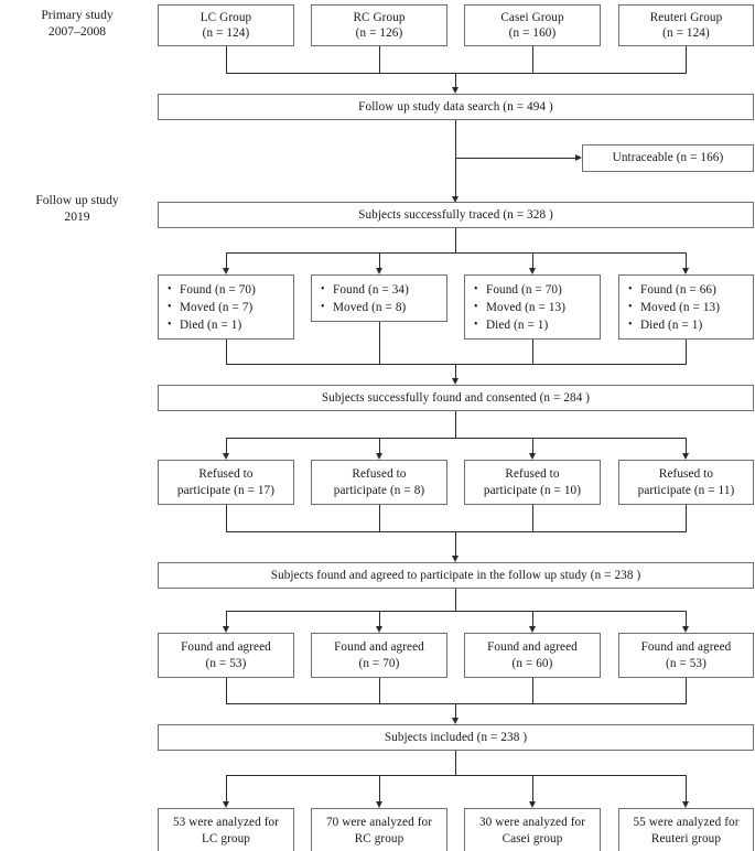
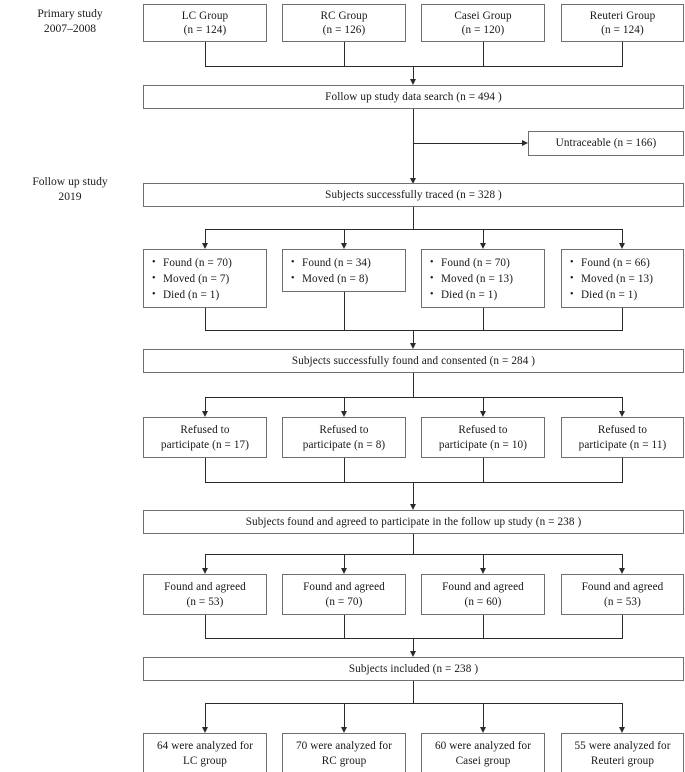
  Primary study
  2007–2008
  Follow up study
  2019
  LC Group
  (n = 124)
  RC Group
  (n = 126)
  Casei Group
- (n = 160)
+ (n = 120)
  Reuteri Group
  (n = 124)
  Follow up study data search (n = 494 )
  Untraceable (n = 166)
  Subjects successfully traced (n = 328 )
  •
  Found (n = 70)
  •
  Moved (n = 7)
  •
  Died (n = 1)
  •
  Found (n = 34)
  •
  Moved (n = 8)
  •
  Found (n = 70)
  •
  Moved (n = 13)
  •
  Died (n = 1)
  •
  Found (n = 66)
  •
  Moved (n = 13)
  •
  Died (n = 1)
  Subjects successfully found and consented (n = 284 )
  Refused to
  participate (n = 17)
  Refused to
  participate (n = 8)
  Refused to
  participate (n = 10)
  Refused to
  participate (n = 11)
  Subjects found and agreed to participate in the follow up study (n = 238 )
  Found and agreed
  (n = 53)
  Found and agreed
  (n = 70)
  Found and agreed
  (n = 60)
  Found and agreed
  (n = 53)
  Subjects included (n = 238 )
- 53 were analyzed for
+ 64 were analyzed for
  LC group
  70 were analyzed for
  RC group
- 30 were analyzed for
+ 60 were analyzed for
  Casei group
  55 were analyzed for
  Reuteri group
